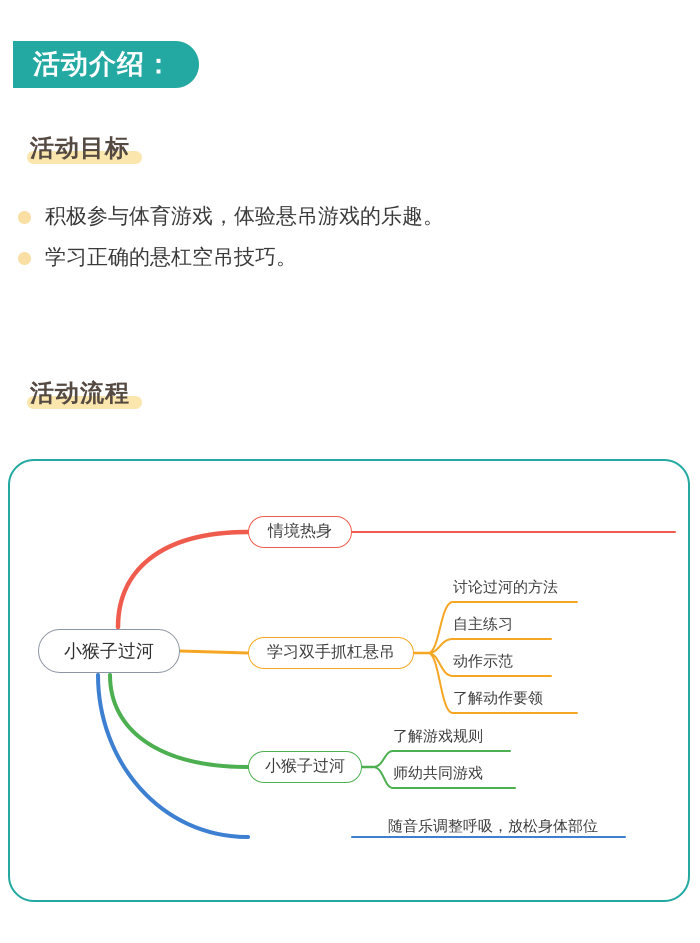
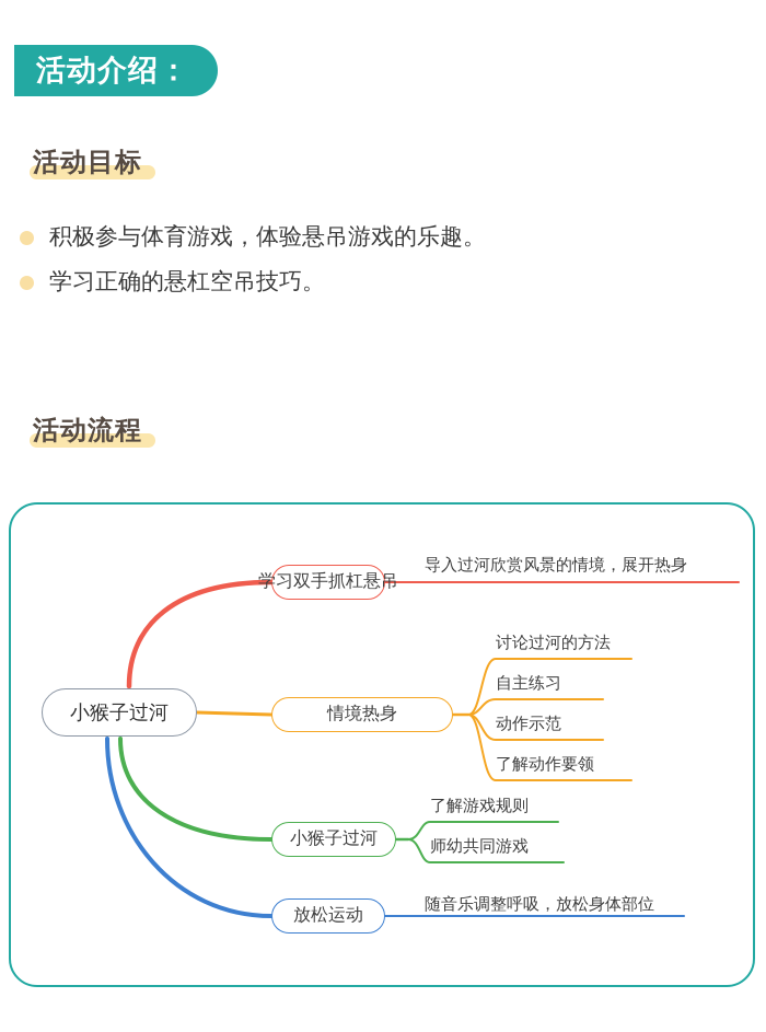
  活动介绍：
  活动目标
  积极参与体育游戏，体验悬吊游戏的乐趣。
  学习正确的悬杠空吊技巧。
  活动流程
  小猴子过河
- 情境热身
+ 学习双手抓杠悬吊
+ 导入过河欣赏风景的情境，展开热身
- 学习双手抓杠悬吊
+ 情境热身
  讨论过河的方法
  自主练习
  动作示范
  了解动作要领
  小猴子过河
  了解游戏规则
  师幼共同游戏
+ 放松运动
  随音乐调整呼吸，放松身体部位
